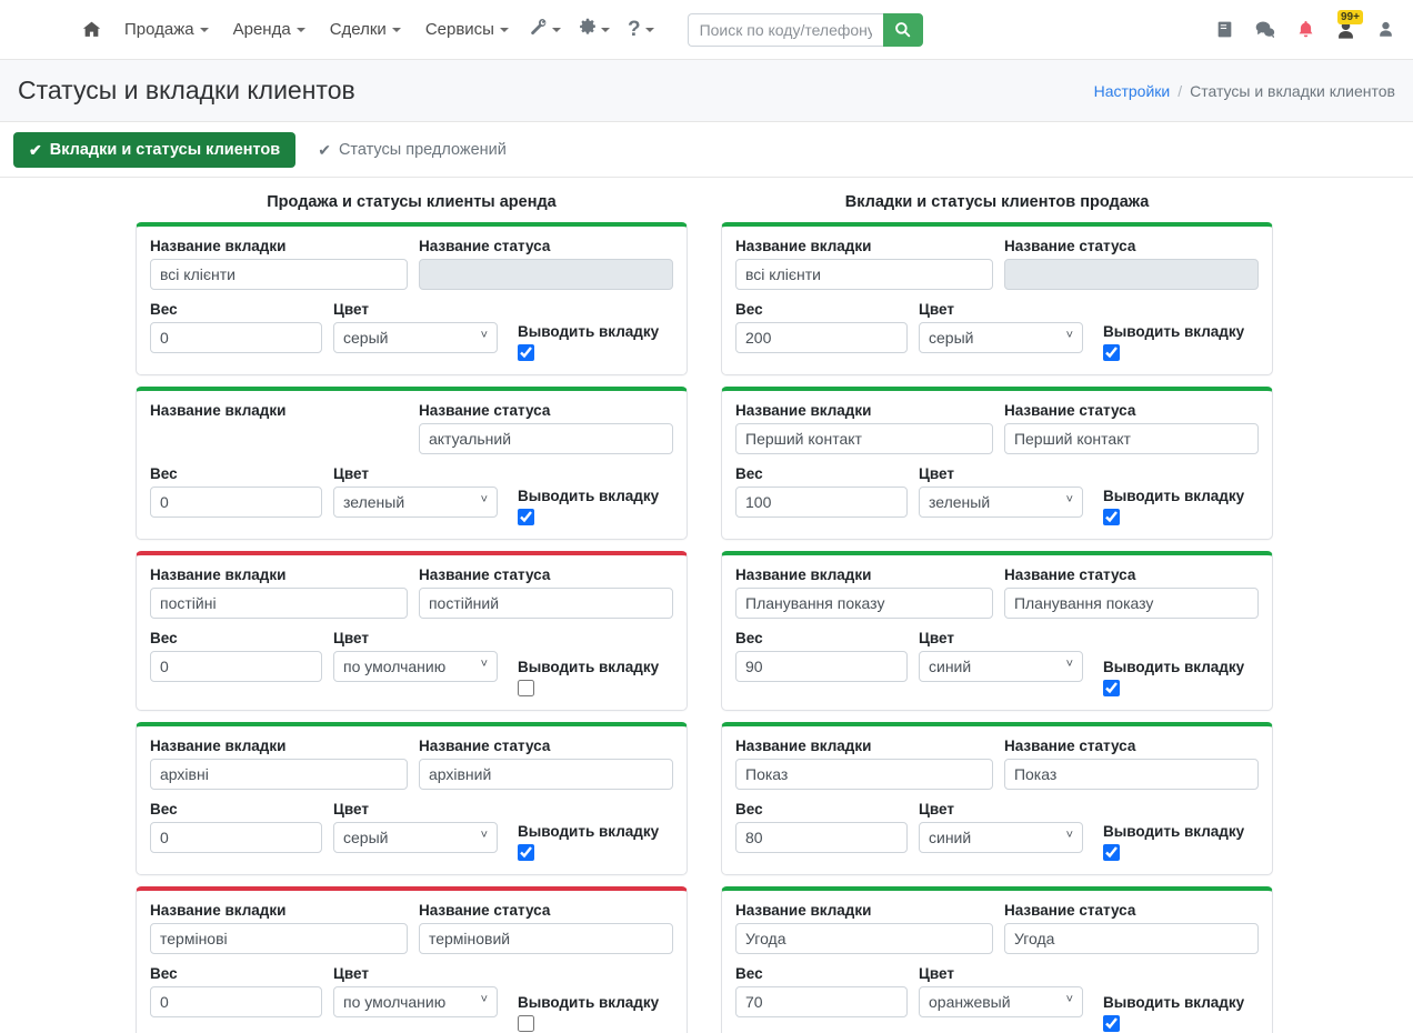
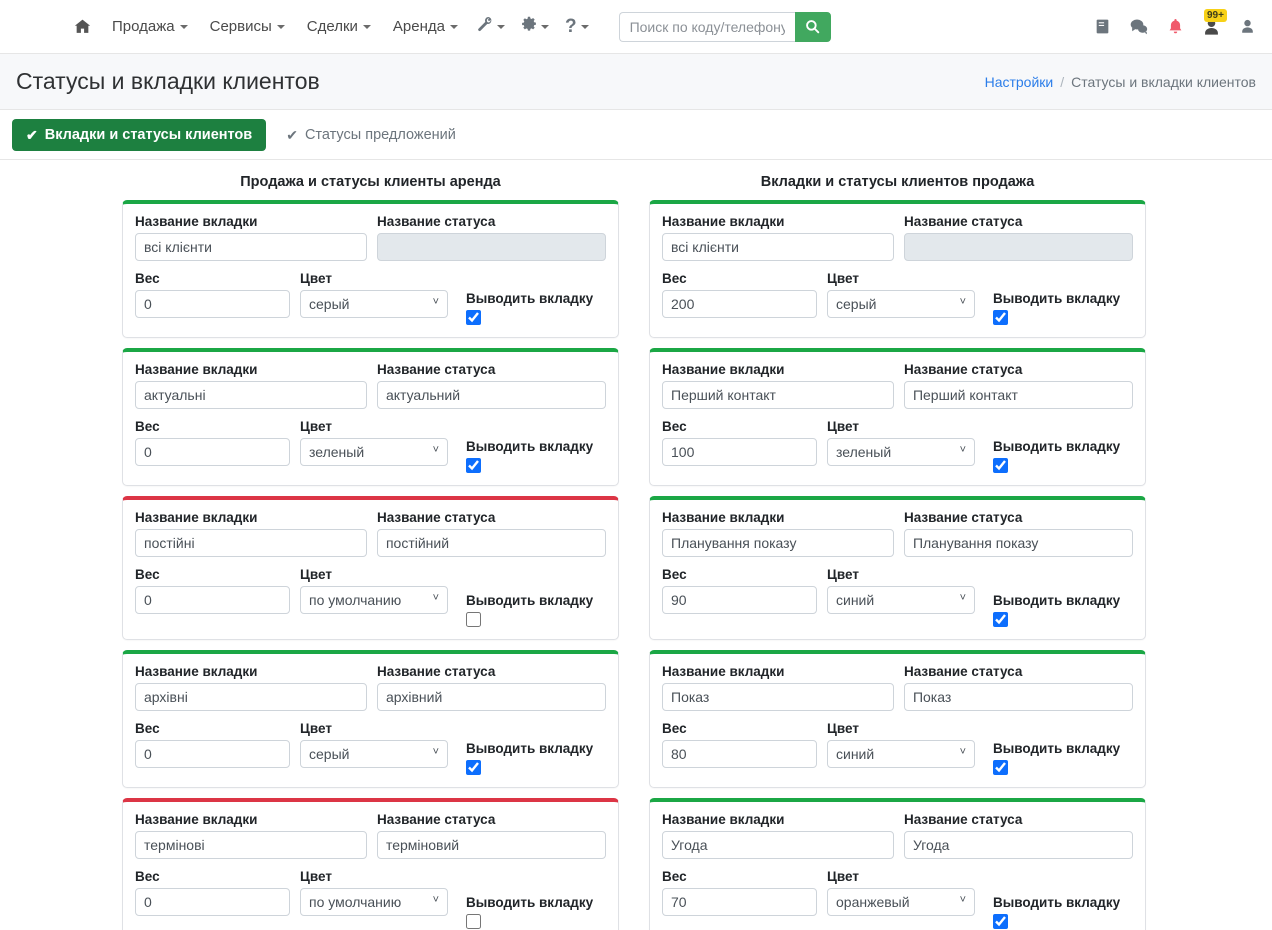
  Продажа
- Аренда
+ Сервисы
  Сделки
- Сервисы
+ Аренда
  ?
  Поиск по коду/телефону
  99+
  Статусы и вкладки клиентов
  Настройки
  /
  Статусы и вкладки клиентов
  ✔
  Вкладки и статусы клиентов
  ✔
  Статусы предложений
  Продажа и статусы клиенты аренда
  Название вкладки
  всі клієнти
  Название статуса
  Вес
  0
  Цвет
  серый
  ˅
  Выводить вкладку
  Название вкладки
+ актуальні
  Название статуса
  актуальний
  Вес
  0
  Цвет
  зеленый
  ˅
  Выводить вкладку
  Название вкладки
  постійні
  Название статуса
  постійний
  Вес
  0
  Цвет
  по умолчанию
  ˅
  Выводить вкладку
  Название вкладки
  архівні
  Название статуса
  архівний
  Вес
  0
  Цвет
  серый
  ˅
  Выводить вкладку
  Название вкладки
  термінові
  Название статуса
  терміновий
  Вес
  0
  Цвет
  по умолчанию
  ˅
  Выводить вкладку
  Вкладки и статусы клиентов продажа
  Название вкладки
  всі клієнти
  Название статуса
  Вес
  200
  Цвет
  серый
  ˅
  Выводить вкладку
  Название вкладки
  Перший контакт
  Название статуса
  Перший контакт
  Вес
  100
  Цвет
  зеленый
  ˅
  Выводить вкладку
  Название вкладки
  Планування показу
  Название статуса
  Планування показу
  Вес
  90
  Цвет
  синий
  ˅
  Выводить вкладку
  Название вкладки
  Показ
  Название статуса
  Показ
  Вес
  80
  Цвет
  синий
  ˅
  Выводить вкладку
  Название вкладки
  Угода
  Название статуса
  Угода
  Вес
  70
  Цвет
  оранжевый
  ˅
  Выводить вкладку
